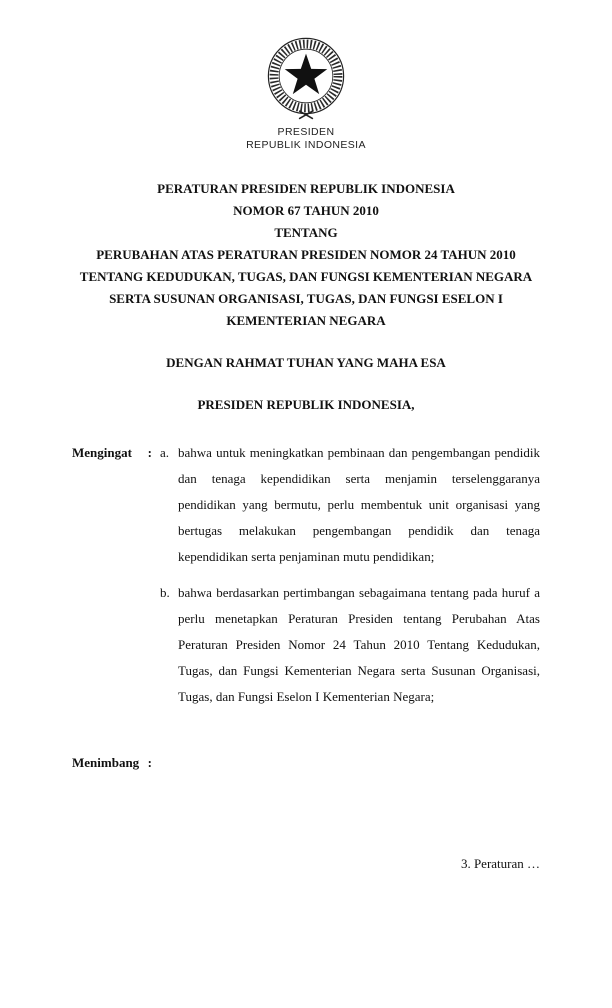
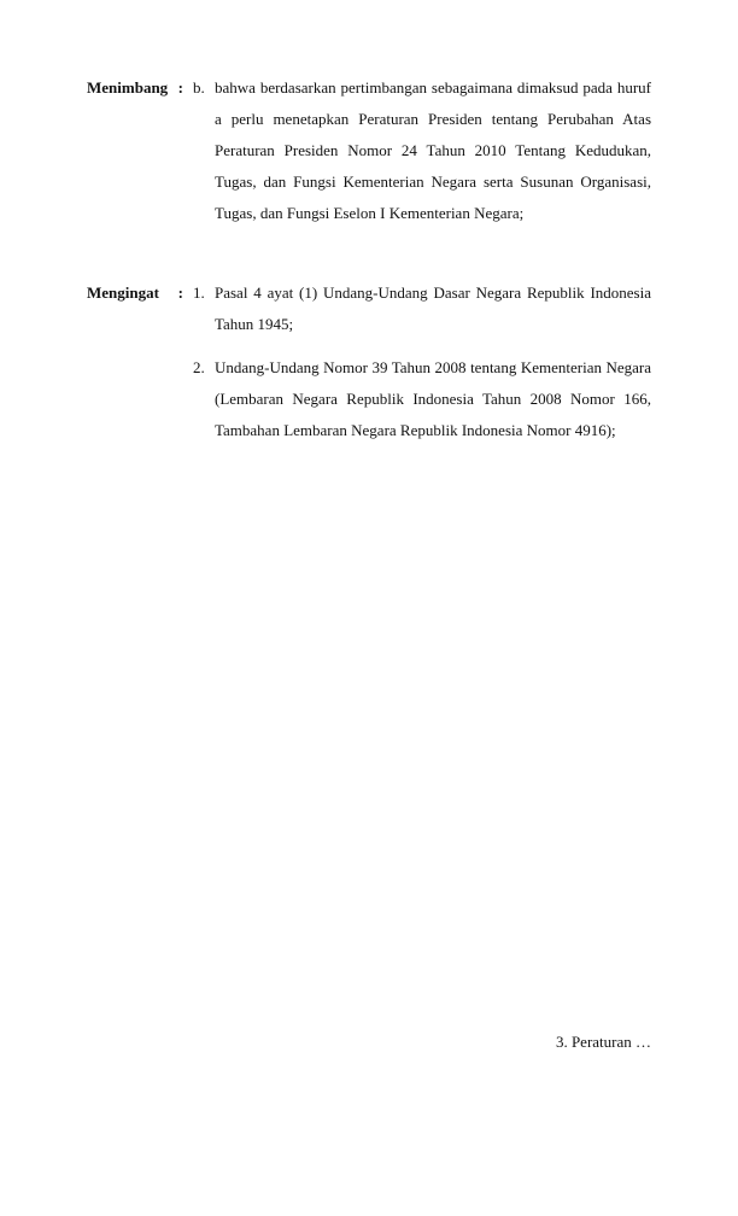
- PRESIDEN
- REPUBLIK INDONESIA
- PERATURAN PRESIDEN REPUBLIK INDONESIA
- NOMOR 67 TAHUN 2010
- TENTANG
- PERUBAHAN ATAS PERATURAN PRESIDEN NOMOR 24 TAHUN 2010
- TENTANG KEDUDUKAN, TUGAS, DAN FUNGSI KEMENTERIAN NEGARA
- SERTA SUSUNAN ORGANISASI, TUGAS, DAN FUNGSI ESELON I
- KEMENTERIAN NEGARA
- DENGAN RAHMAT TUHAN YANG MAHA ESA
- PRESIDEN REPUBLIK INDONESIA,
- Mengingat
+ Menimbang
  :
- a.
- bahwa untuk meningkatkan pembinaan dan pengembangan pendidik dan tenaga kependidikan serta menjamin terselenggaranya pendidikan yang bermutu, perlu membentuk unit organisasi yang bertugas melakukan pengembangan pendidik dan tenaga kependidikan serta penjaminan mutu pendidikan;
  b.
- bahwa berdasarkan pertimbangan sebagaimana tentang pada huruf a perlu menetapkan Peraturan Presiden tentang Perubahan Atas Peraturan Presiden Nomor 24 Tahun 2010 Tentang Kedudukan, Tugas, dan Fungsi Kementerian Negara serta Susunan Organisasi, Tugas, dan Fungsi Eselon I Kementerian Negara;
+ bahwa berdasarkan pertimbangan sebagaimana dimaksud pada huruf a perlu menetapkan Peraturan Presiden tentang Perubahan Atas Peraturan Presiden Nomor 24 Tahun 2010 Tentang Kedudukan, Tugas, dan Fungsi Kementerian Negara serta Susunan Organisasi, Tugas, dan Fungsi Eselon I Kementerian Negara;
- Menimbang
+ Mengingat
  :
+ 1.
+ Pasal 4 ayat (1) Undang-Undang Dasar Negara Republik Indonesia Tahun 1945;
+ 2.
+ Undang-Undang Nomor 39 Tahun 2008 tentang Kementerian Negara (Lembaran Negara Republik Indonesia Tahun 2008 Nomor 166, Tambahan Lembaran Negara Republik Indonesia Nomor 4916);
  3. Peraturan …
